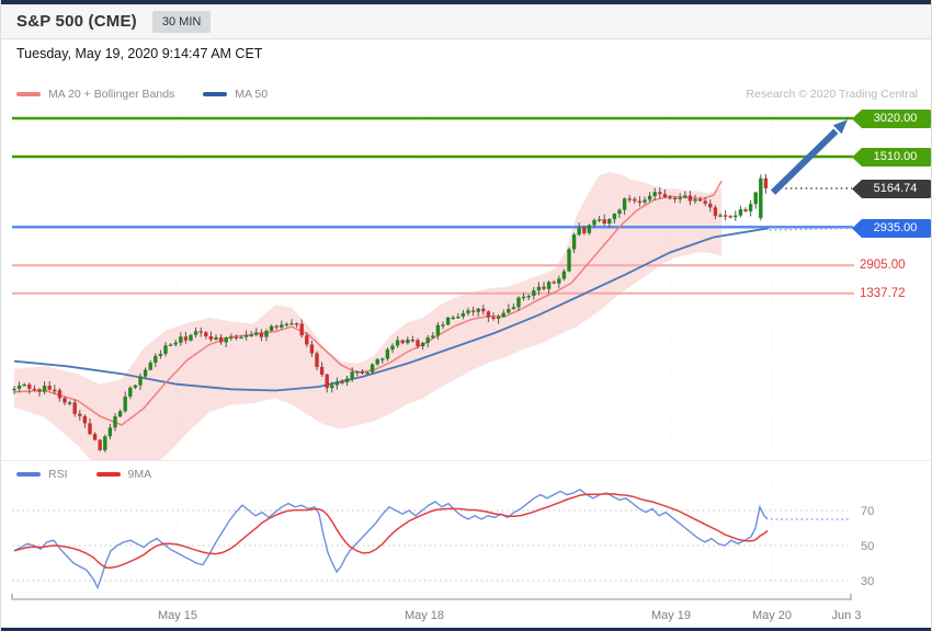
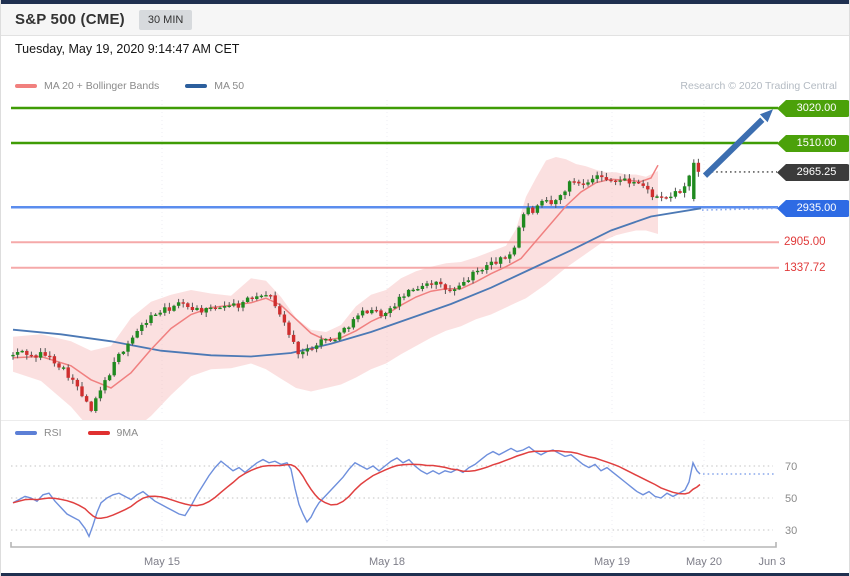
  S&P 500 (CME)
  30 MIN
  Tuesday, May 19, 2020 9:14:47 AM CET
  MA 20 + Bollinger Bands
  MA 50
  Research © 2020 Trading Central
  3020.00
  1510.00
- 5164.74
+ 2965.25
  2935.00
  2905.00
  1337.72
  70
  50
  30
  May 15
  May 18
  May 19
  May 20
  Jun 3
  RSI
  9MA
